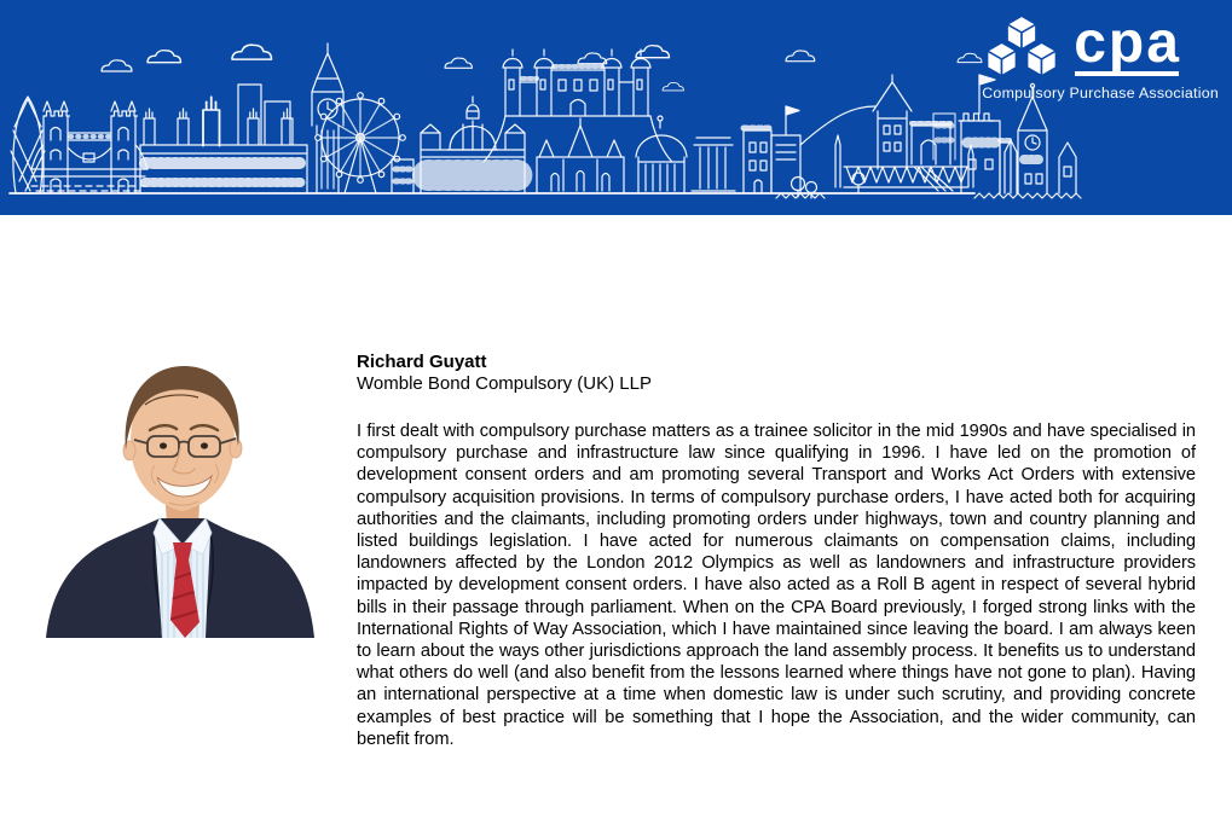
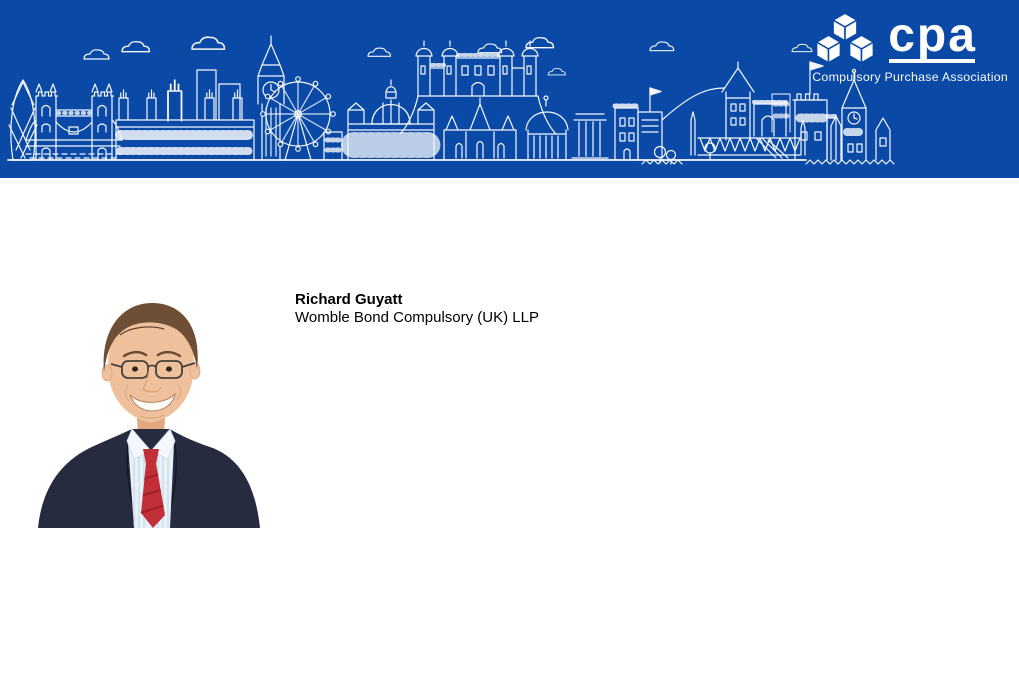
  cpa
  Compulsory Purchase Association
  Richard Guyatt
  Womble Bond Compulsory (UK) LLP
- I first dealt with compulsory purchase matters as a trainee solicitor in the mid 1990s and have specialised in compulsory purchase and infrastructure law since qualifying in 1996. I have led on the promotion of development consent orders and am promoting several Transport and Works Act Orders with extensive compulsory acquisition provisions. In terms of compulsory purchase orders, I have acted both for acquiring authorities and the claimants, including promoting orders under highways, town and country planning and listed buildings legislation. I have acted for numerous claimants on compensation claims, including landowners affected by the London 2012 Olympics as well as landowners and infrastructure providers impacted by development consent orders. I have also acted as a Roll B agent in respect of several hybrid bills in their passage through parliament. When on the CPA Board previously, I forged strong links with the International Rights of Way Association, which I have maintained since leaving the board. I am always keen to learn about the ways other jurisdictions approach the land assembly process. It benefits us to understand what others do well (and also benefit from the lessons learned where things have not gone to plan). Having an international perspective at a time when domestic law is under such scrutiny, and providing concrete examples of best practice will be something that I hope the Association, and the wider community, can benefit from.
